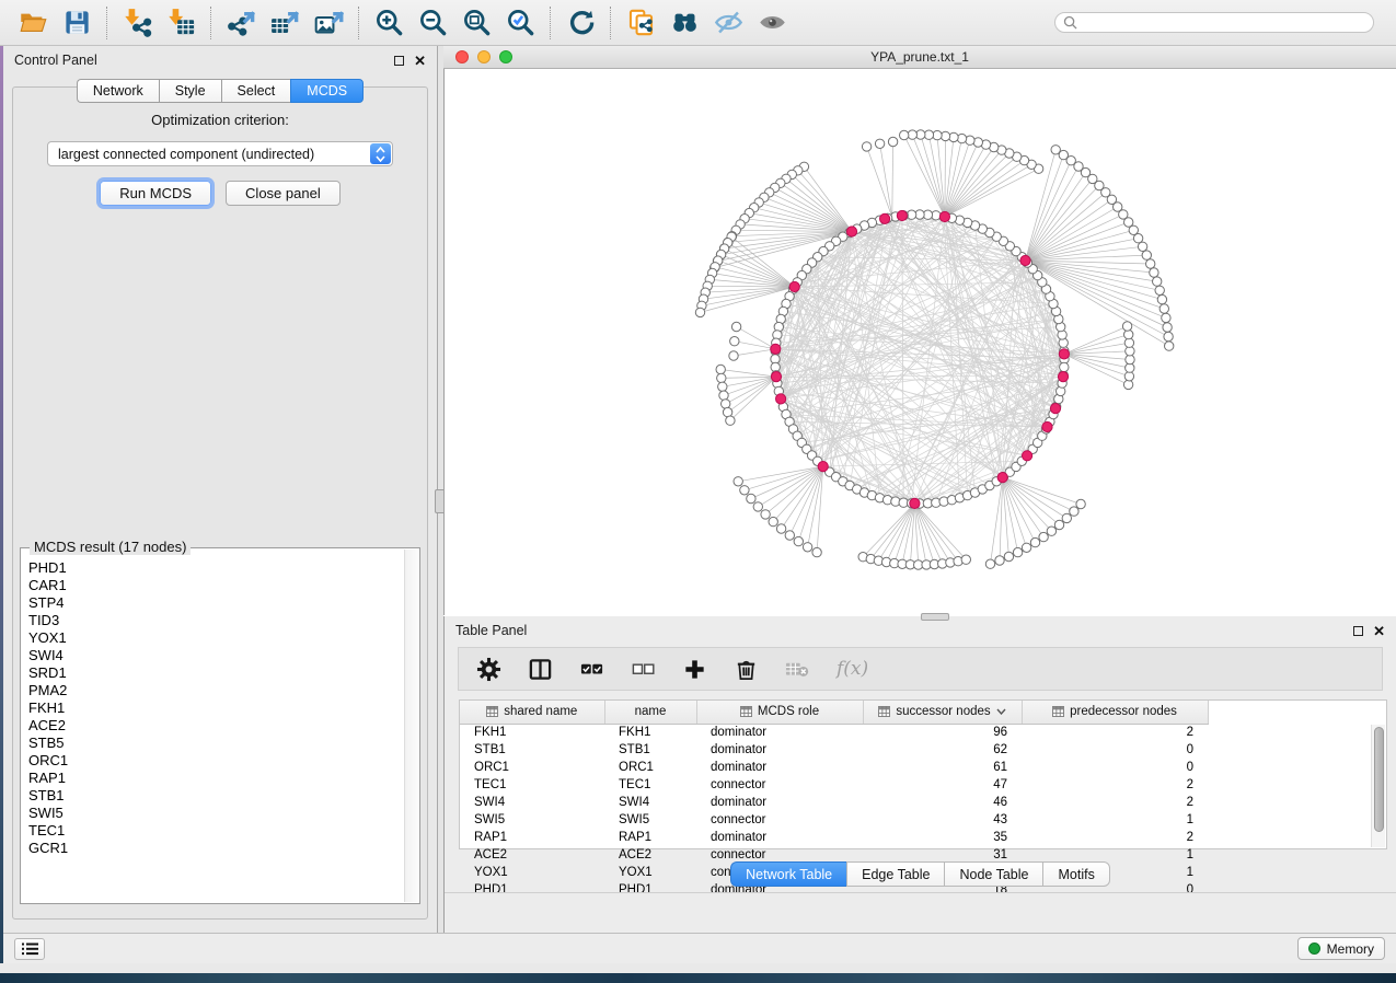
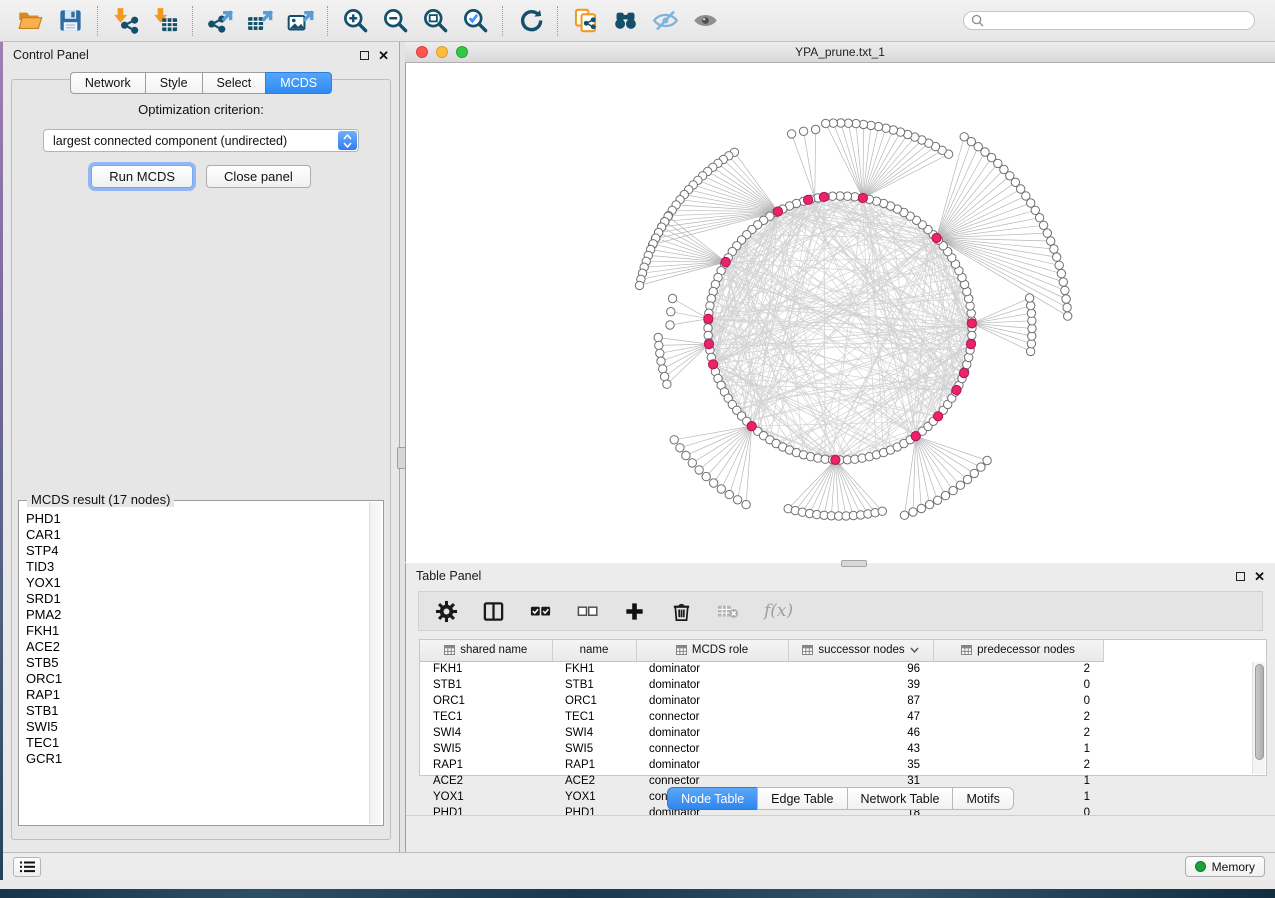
  Control Panel
  ✕
  Network
  Style
  Select
  MCDS
  Optimization criterion:
  largest connected component (undirected)
  Run MCDS
  Close panel
  MCDS result (17 nodes)
  PHD1
  CAR1
  STP4
  TID3
  YOX1
- SWI4
  SRD1
  PMA2
  FKH1
  ACE2
  STB5
  ORC1
  RAP1
  STB1
  SWI5
  TEC1
  GCR1
  YPA_prune.txt_1
  Table Panel
  ✕
  f(x)
  shared name	name	MCDS role	successor nodes	predecessor nodes
  FKH1	FKH1	dominator	96	2
- STB1	STB1	dominator	62	0
+ STB1	STB1	dominator	39	0
- ORC1	ORC1	dominator	61	0
+ ORC1	ORC1	dominator	87	0
  TEC1	TEC1	connector	47	2
  SWI4	SWI4	dominator	46	2
  SWI5	SWI5	connector	43	1
  RAP1	RAP1	dominator	35	2
  ACE2	ACE2	connector	31	1
  PHD1	PHD1	dominator	18	0
- Network Table
+ Node Table
  Edge Table
- Node Table
+ Network Table
  Motifs
  Memory
